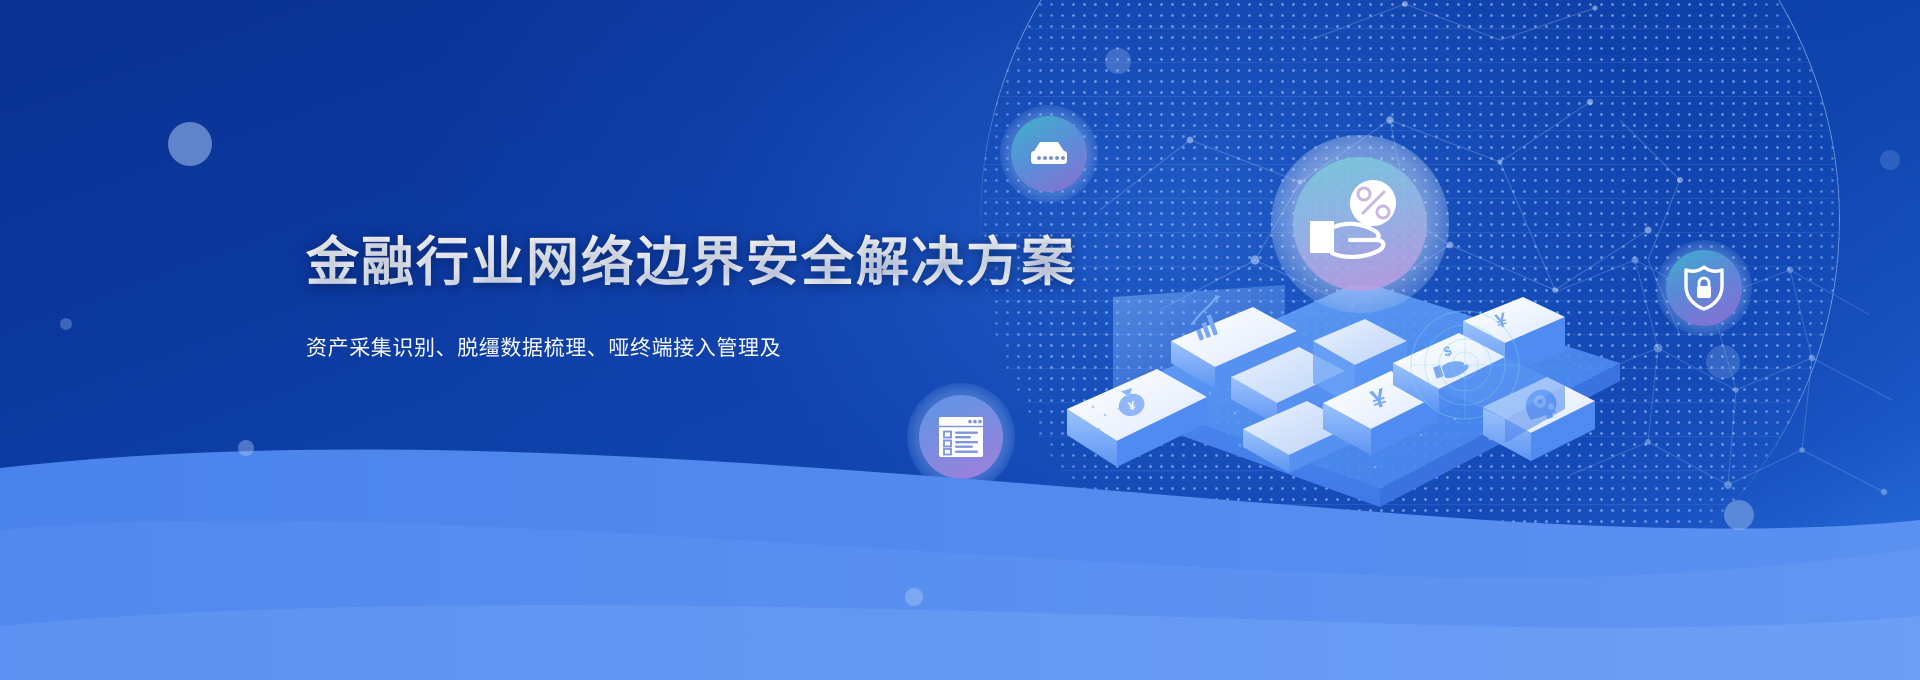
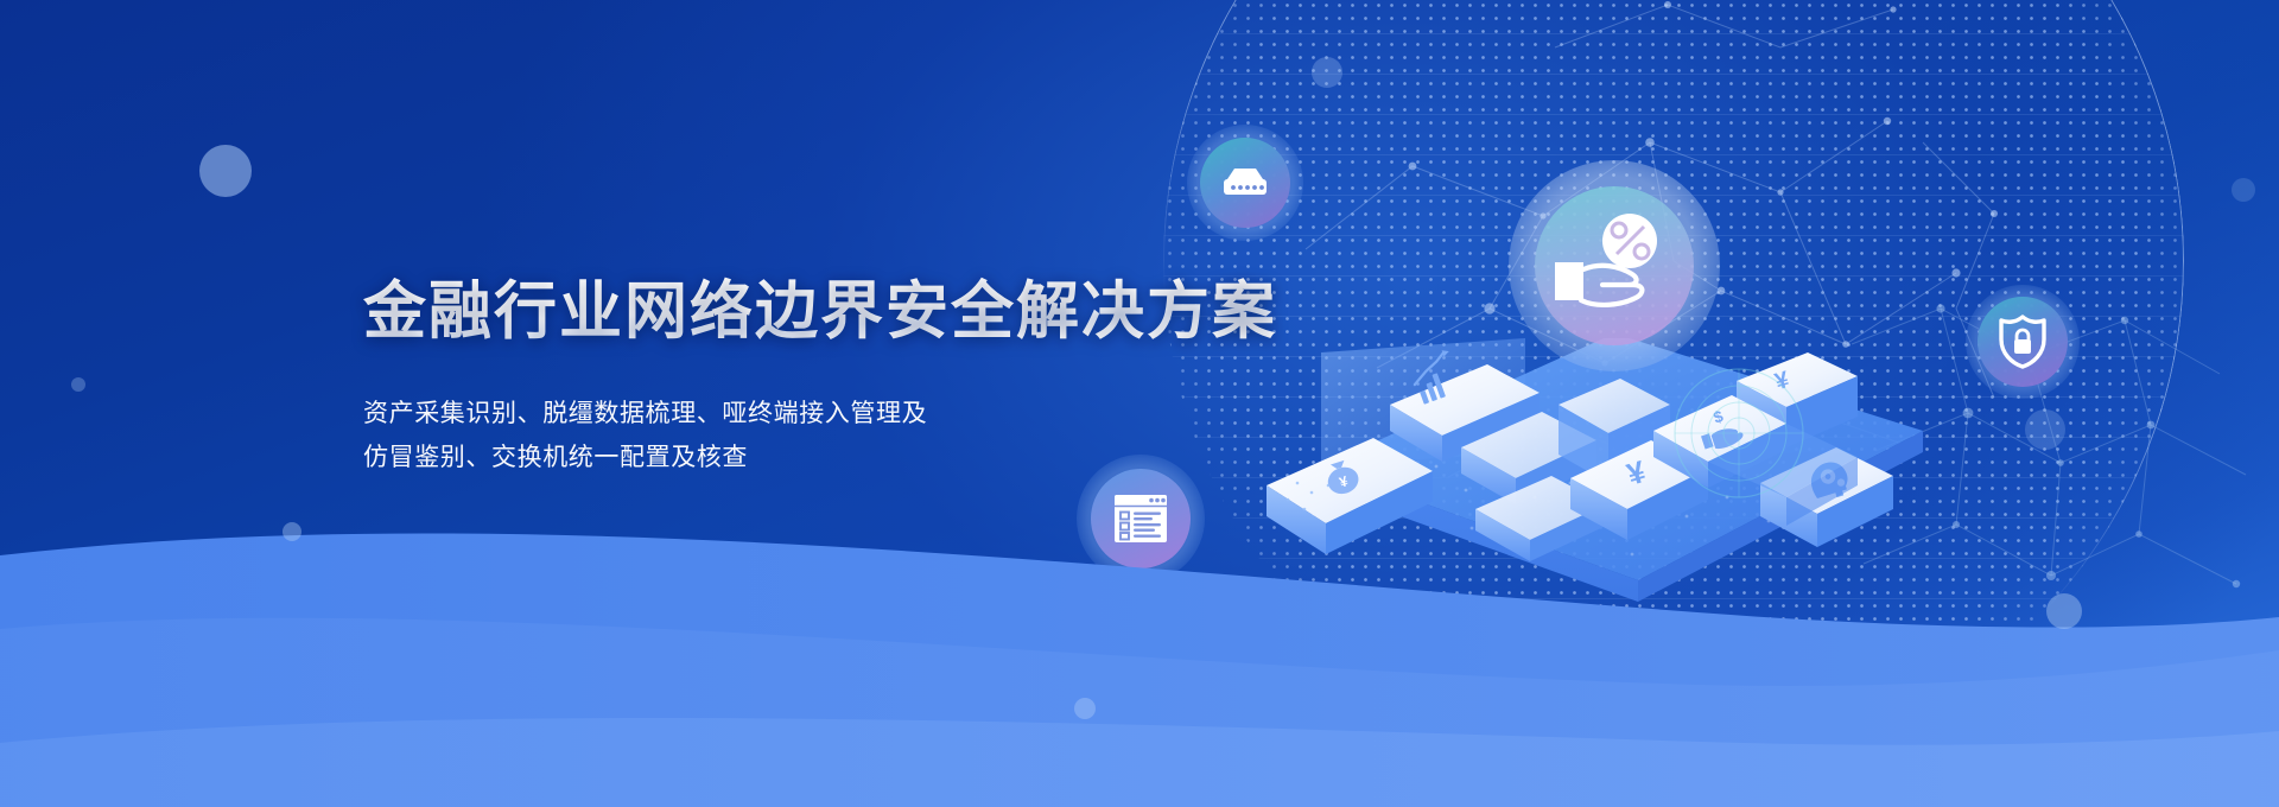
  金融行业网络边界安全解决方案
  资产采集识别、脱缰数据梳理、哑终端接入管理及
+ 仿冒鉴别、交换机统一配置及核查
